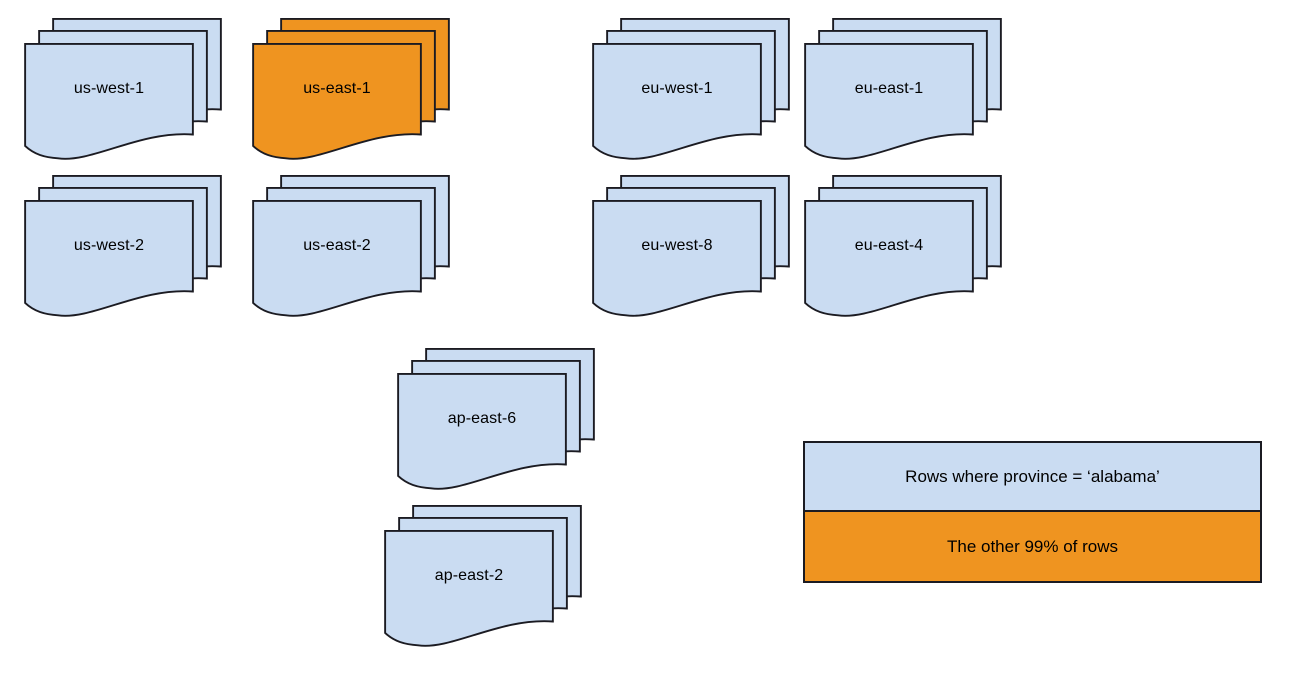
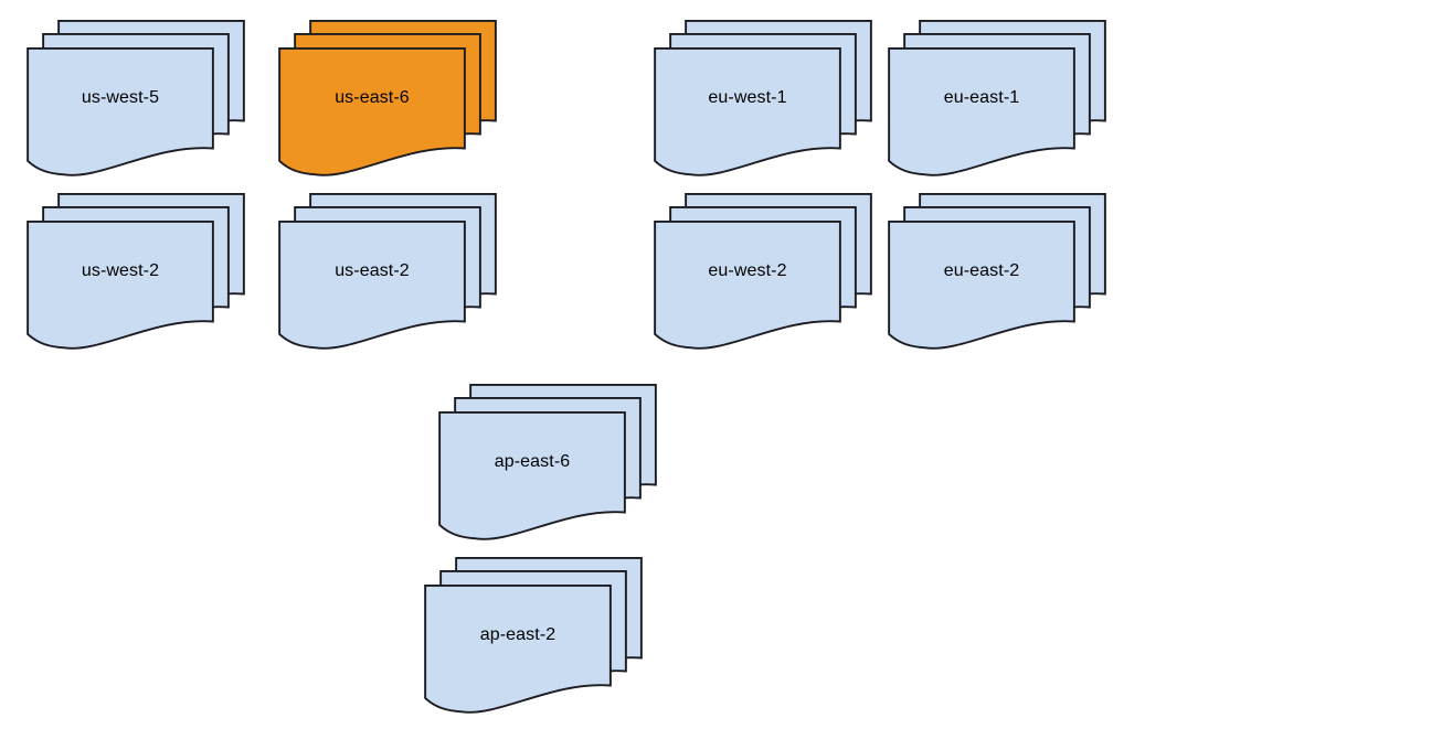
- us-west-1
+ us-west-5
- us-east-1
+ us-east-6
  eu-west-1
  eu-east-1
  us-west-2
  us-east-2
- eu-west-8
+ eu-west-2
- eu-east-4
+ eu-east-2
  ap-east-6
  ap-east-2
- Rows where province = ‘alabama’
- The other 99% of rows
